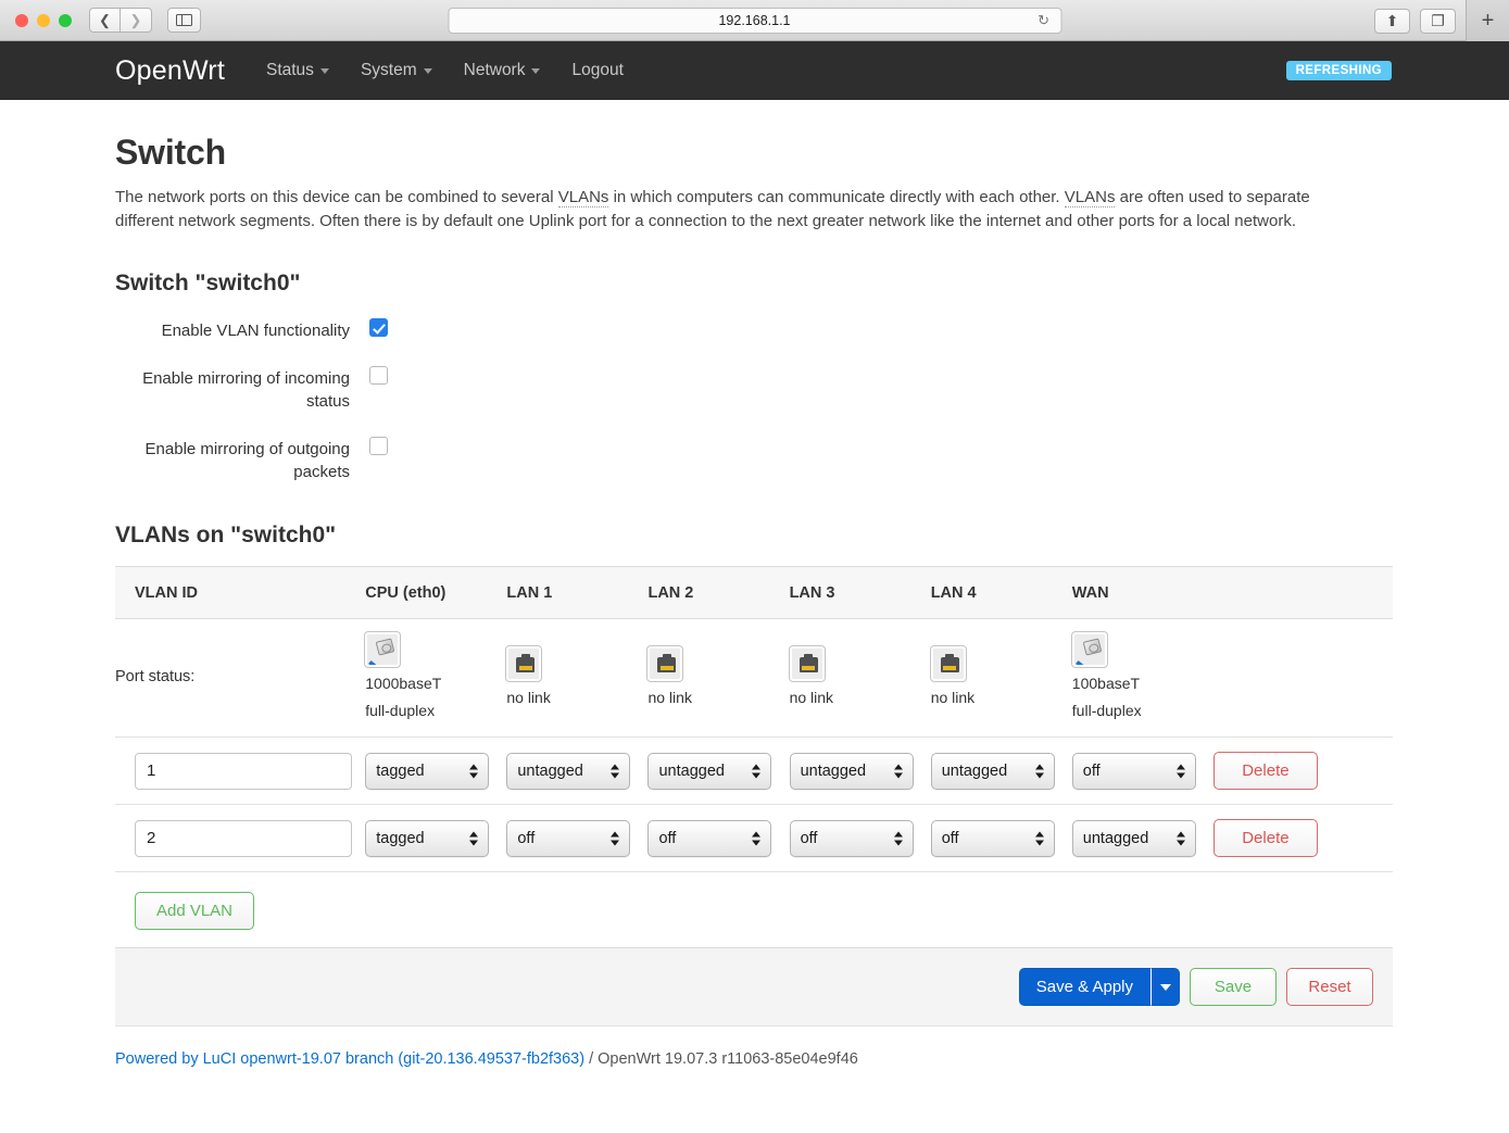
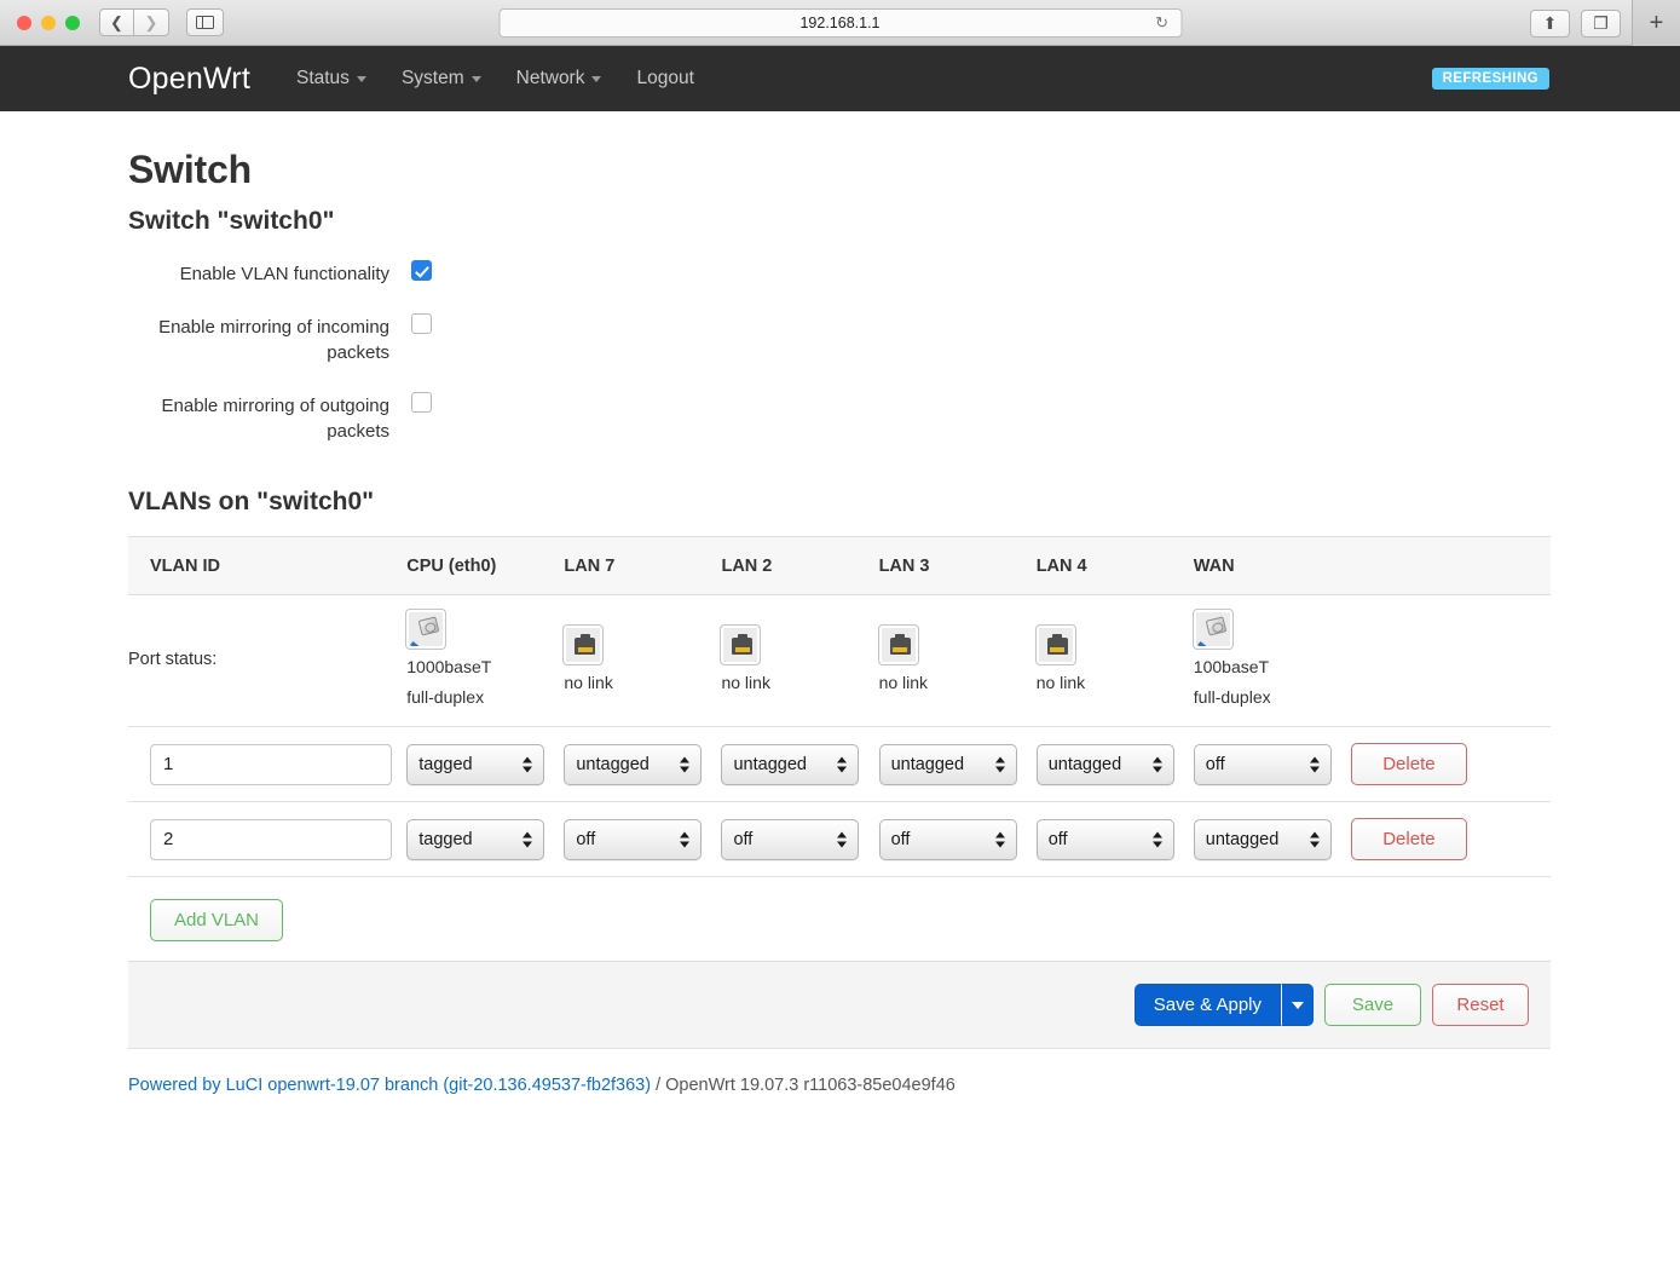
  ❮
  ❯
  192.168.1.1
  ↻
  ⬆
  ❐
  +
  OpenWrt
  Status
  System
  Network
  Logout
  REFRESHING
  Switch
- The network ports on this device can be combined to several VLANs in which computers can communicate directly with each other. VLANs are often used to separate different network segments. Often there is by default one Uplink port for a connection to the next greater network like the internet and other ports for a local network.
  Switch "switch0"
  Enable VLAN functionality
- Enable mirroring of incoming status
+ Enable mirroring of incoming packets
  Enable mirroring of outgoing packets
  VLANs on "switch0"
- VLAN ID	CPU (eth0)	LAN 1	LAN 2	LAN 3	LAN 4	WAN
+ VLAN ID	CPU (eth0)	LAN 7	LAN 2	LAN 3	LAN 4	WAN
  Port status:	1000baseT full-duplex	no link	no link	no link	no link	100baseT full-duplex
  1	tagged	untagged	untagged	untagged	untagged	off	Delete
  2	tagged	off	off	off	off	untagged	Delete
  Add VLAN
  Save & Apply
  Save
  Reset
  Powered by LuCI openwrt-19.07 branch (git-20.136.49537-fb2f363) / OpenWrt 19.07.3 r11063-85e04e9f46
